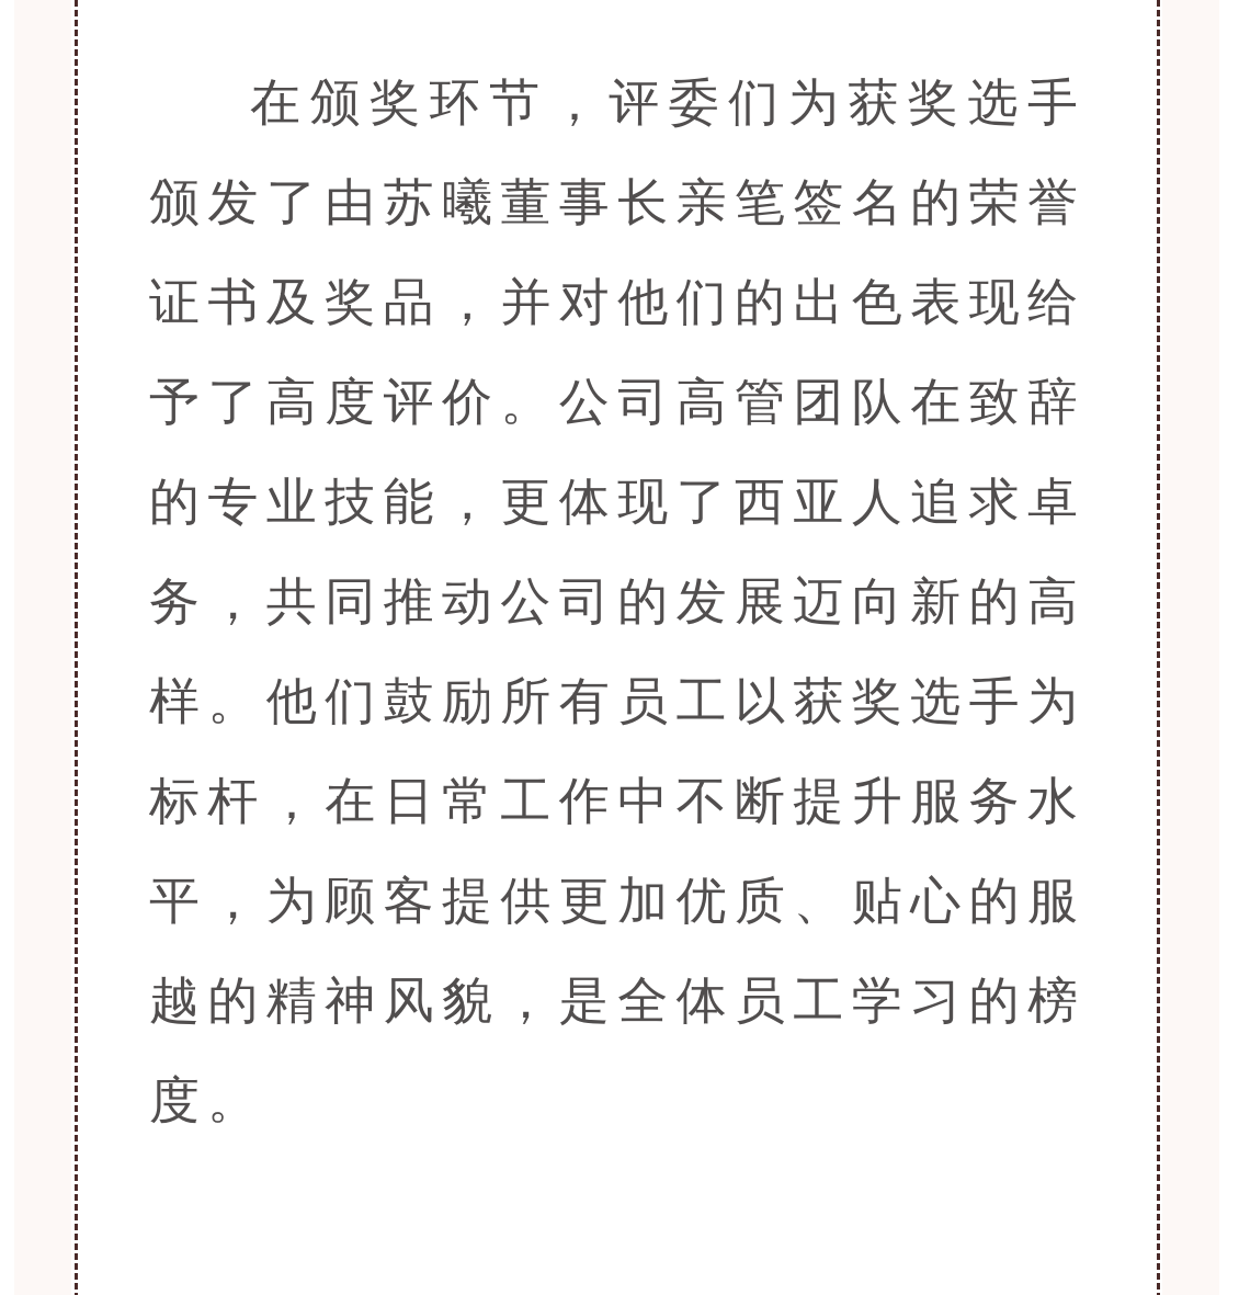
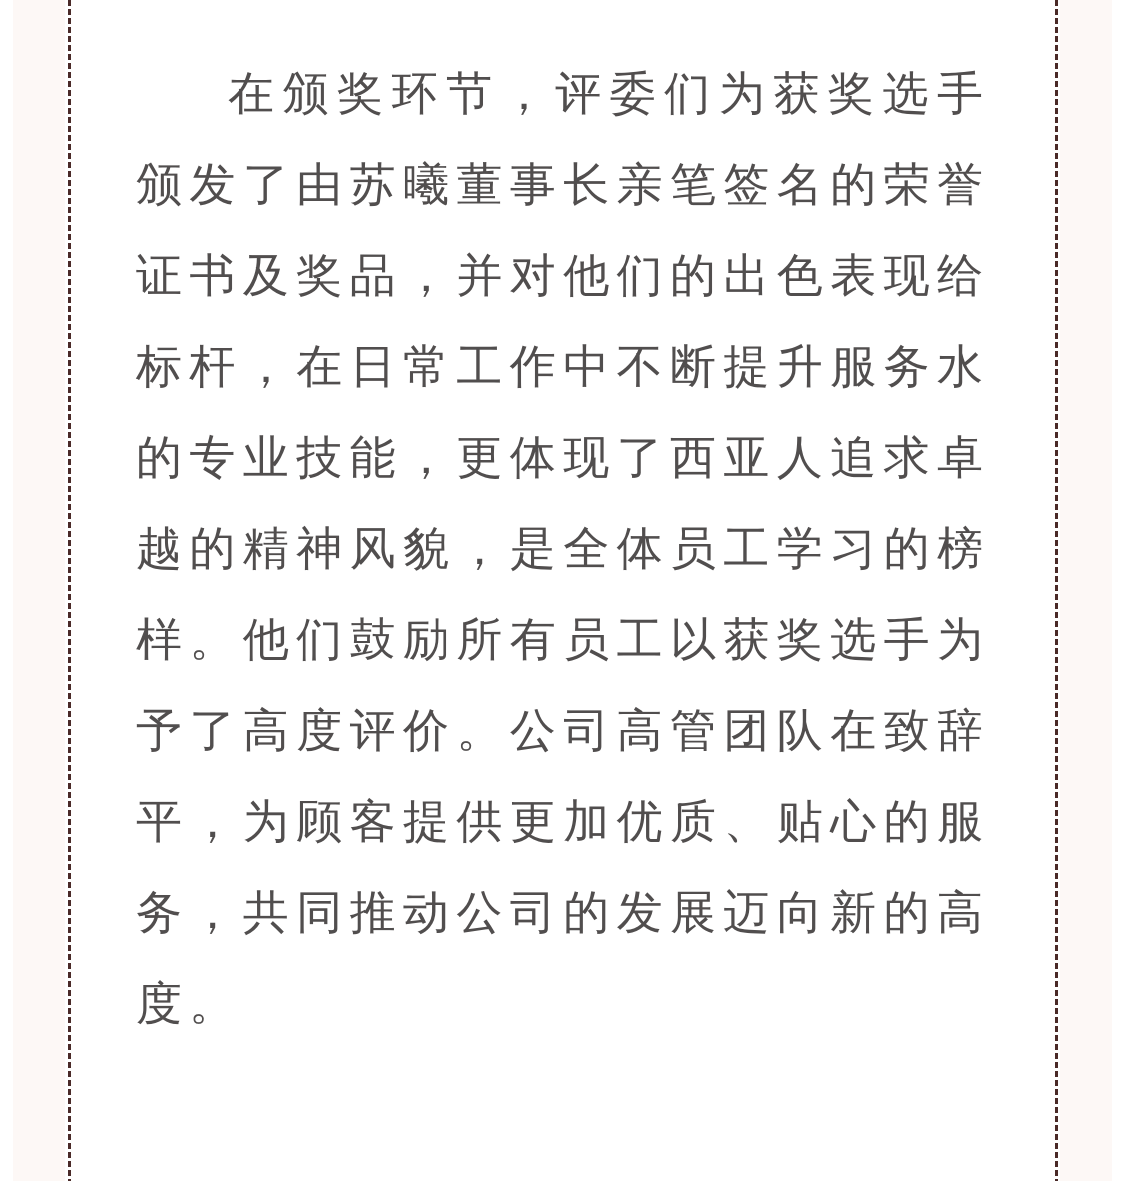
  在颁奖环节，评委们为获奖选手
  颁发了由苏曦董事长亲笔签名的荣誉
  证书及奖品，并对他们的出色表现给
- 予了高度评价。公司高管团队在致辞
+ 标杆，在日常工作中不断提升服务水
  的专业技能，更体现了西亚人追求卓
- 务，共同推动公司的发展迈向新的高
+ 越的精神风貌，是全体员工学习的榜
  样。他们鼓励所有员工以获奖选手为
- 标杆，在日常工作中不断提升服务水
+ 予了高度评价。公司高管团队在致辞
  平，为顾客提供更加优质、贴心的服
- 越的精神风貌，是全体员工学习的榜
+ 务，共同推动公司的发展迈向新的高
  度。
